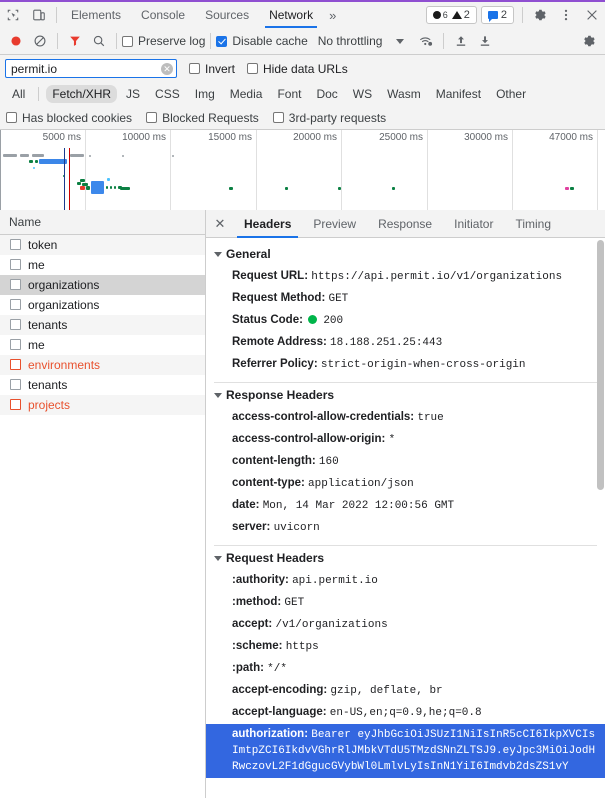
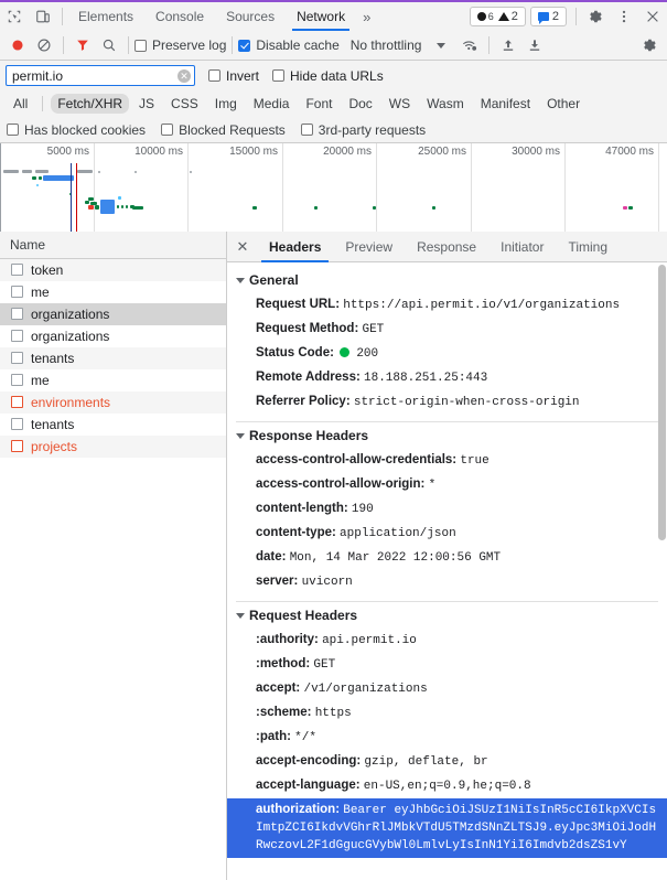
  Elements
  Console
  Sources
  Network
  »
  6
  2
  2
  Preserve log
  Disable cache
  No throttling
  permit.io
  ✕
  Invert
  Hide data URLs
  All
  Fetch/XHR
  JS
  CSS
  Img
  Media
  Font
  Doc
  WS
  Wasm
  Manifest
  Other
  Has blocked cookies
  Blocked Requests
  3rd-party requests
  5000 ms
  10000 ms
  15000 ms
  20000 ms
  25000 ms
  30000 ms
  47000 ms
  Name
  token
  me
  organizations
  organizations
  tenants
  me
  environments
  tenants
  projects
  ✕
  Headers
  Preview
  Response
  Initiator
  Timing
  General
  Request URL: https://api.permit.io/v1/organizations
  Request Method: GET
  Status Code: 200
  Remote Address: 18.188.251.25:443
  Referrer Policy: strict-origin-when-cross-origin
  Response Headers
  access-control-allow-credentials: true
  access-control-allow-origin: *
- content-length: 160
+ content-length: 190
  content-type: application/json
  date: Mon, 14 Mar 2022 12:00:56 GMT
  server: uvicorn
  Request Headers
  :authority: api.permit.io
  :method: GET
  accept: /v1/organizations
  :scheme: https
  :path: */*
  accept-encoding: gzip, deflate, br
  accept-language: en-US,en;q=0.9,he;q=0.8
  authorization: Bearer eyJhbGciOiJSUzI1NiIsInR5cCI6IkpXVCIsImtpZCI6IkdvVGhrRlJMbkVTdU5TMzdSNnZLTSJ9.eyJpc3MiOiJodHRwczovL2F1dGgucGVybWl0LmlvLyIsInN1YiI6Imdvb2dsZS1vY
